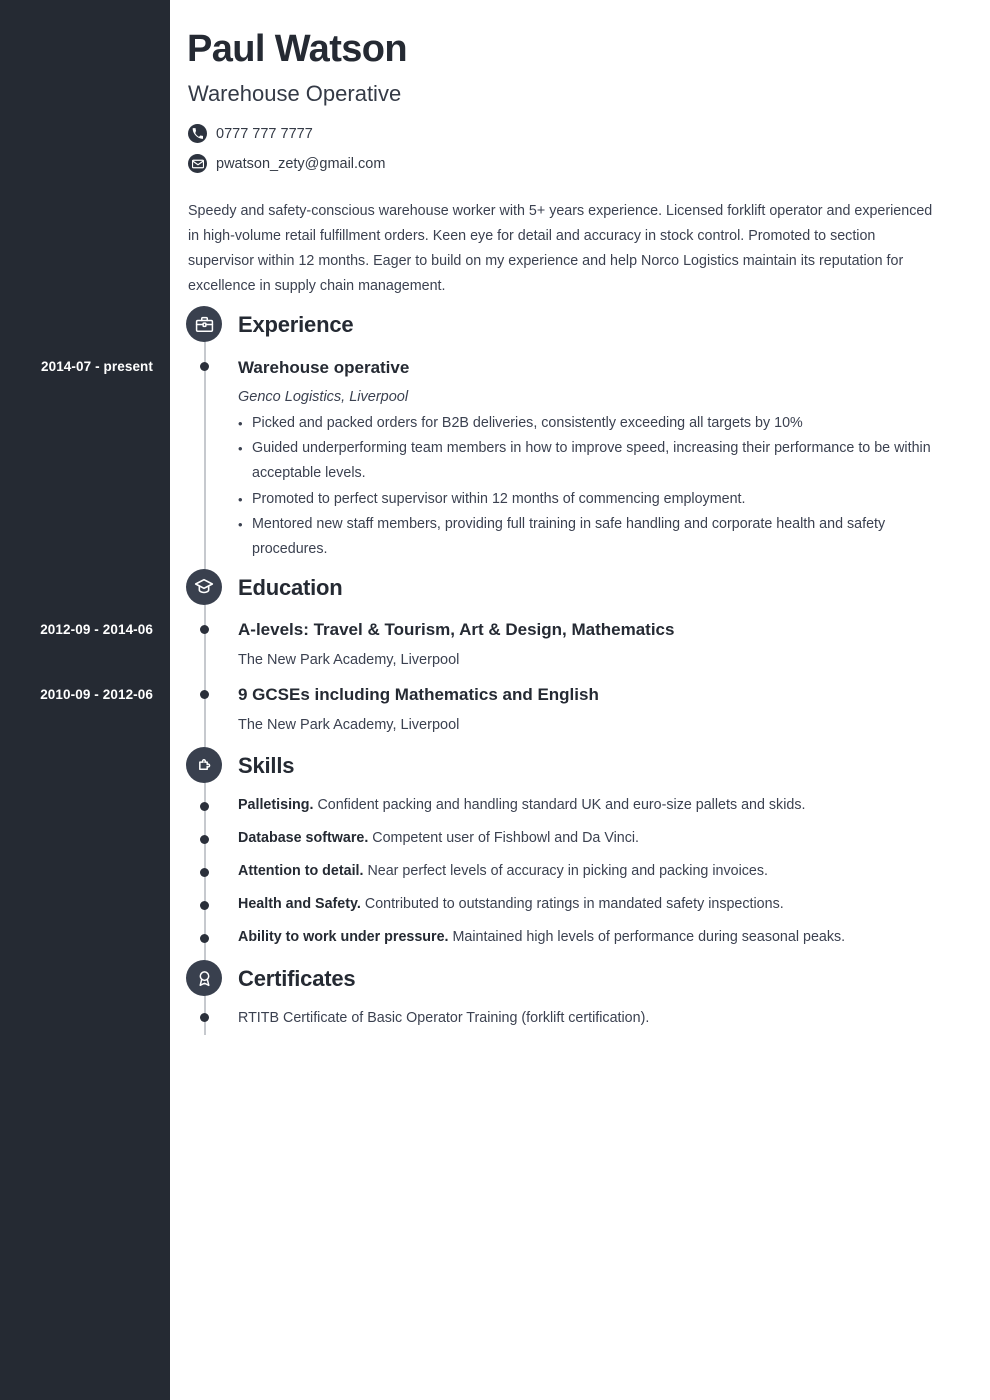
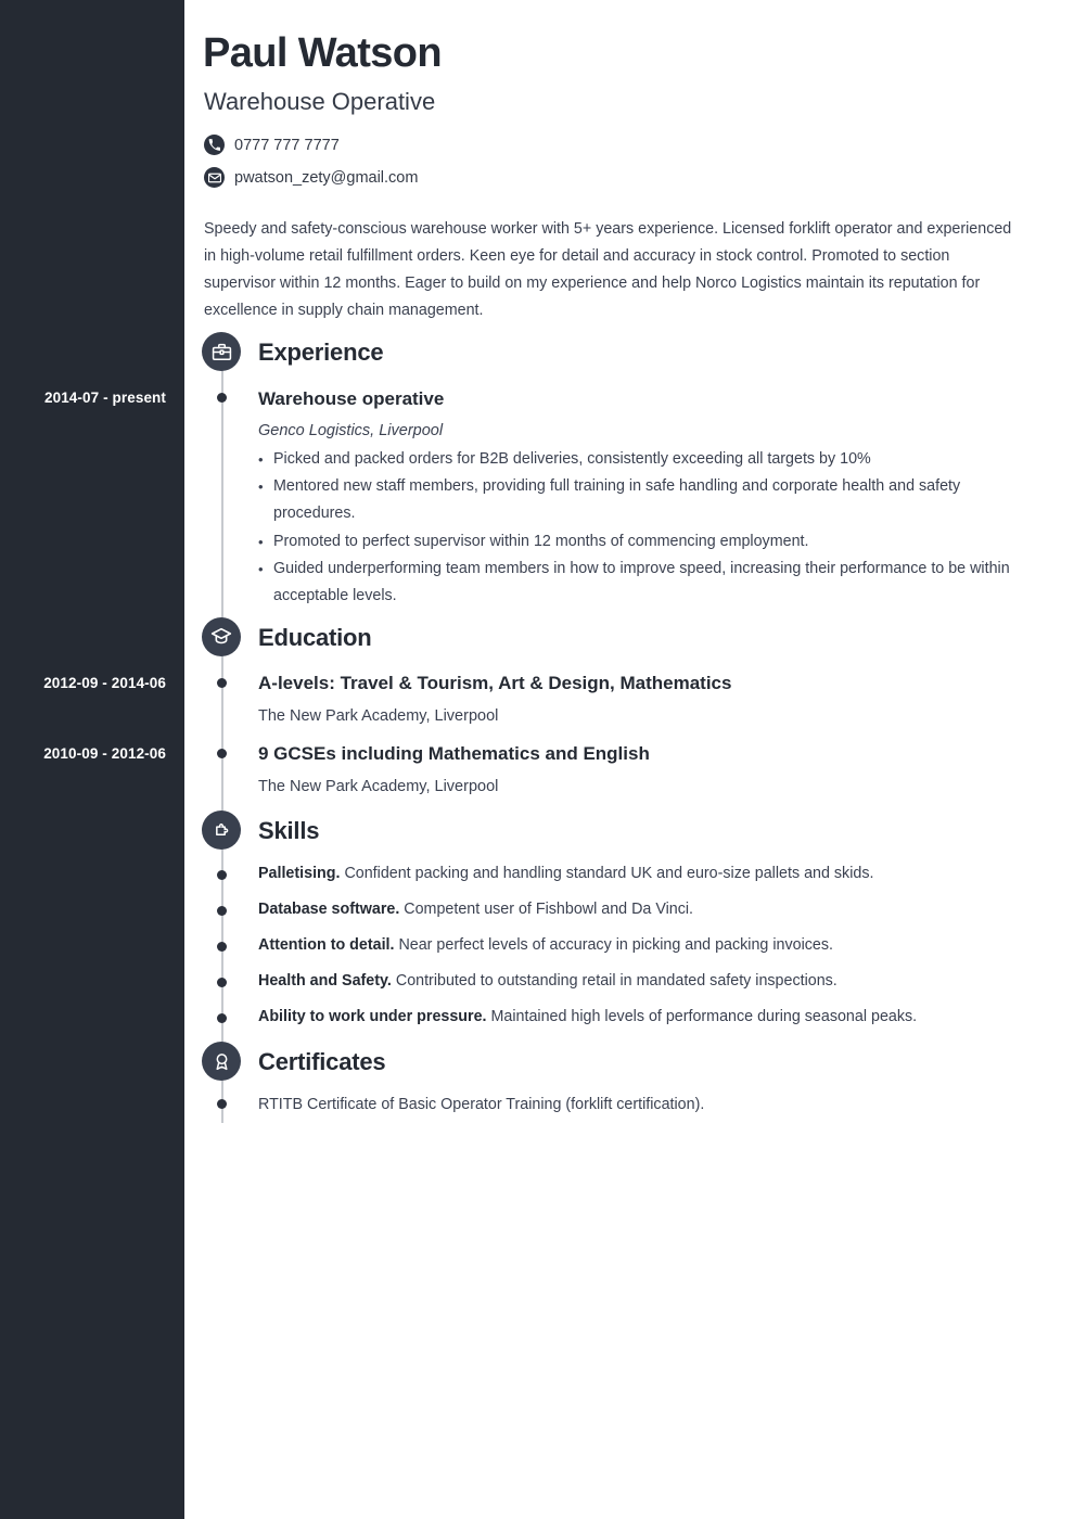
  2014-07 - present
  2012-09 - 2014-06
  2010-09 - 2012-06
  Paul Watson
  Warehouse Operative
  0777 777 7777
  pwatson_zety@gmail.com
  Speedy and safety-conscious warehouse worker with 5+ years experience. Licensed forklift operator and experienced in high-volume retail fulfillment orders. Keen eye for detail and accuracy in stock control. Promoted to section supervisor within 12 months. Eager to build on my experience and help Norco Logistics maintain its reputation for excellence in supply chain management.
  Experience
  Warehouse operative
  Genco Logistics, Liverpool
  Picked and packed orders for B2B deliveries, consistently exceeding all targets by 10%
- Guided underperforming team members in how to improve speed, increasing their performance to be within acceptable levels.
+ Mentored new staff members, providing full training in safe handling and corporate health and safety procedures.
  Promoted to perfect supervisor within 12 months of commencing employment.
- Mentored new staff members, providing full training in safe handling and corporate health and safety procedures.
+ Guided underperforming team members in how to improve speed, increasing their performance to be within acceptable levels.
  Education
  A-levels: Travel & Tourism, Art & Design, Mathematics
  The New Park Academy, Liverpool
  9 GCSEs including Mathematics and English
  The New Park Academy, Liverpool
  Skills
  Palletising. Confident packing and handling standard UK and euro-size pallets and skids.
  Database software. Competent user of Fishbowl and Da Vinci.
  Attention to detail. Near perfect levels of accuracy in picking and packing invoices.
- Health and Safety. Contributed to outstanding ratings in mandated safety inspections.
+ Health and Safety. Contributed to outstanding retail in mandated safety inspections.
  Ability to work under pressure. Maintained high levels of performance during seasonal peaks.
  Certificates
  RTITB Certificate of Basic Operator Training (forklift certification).
